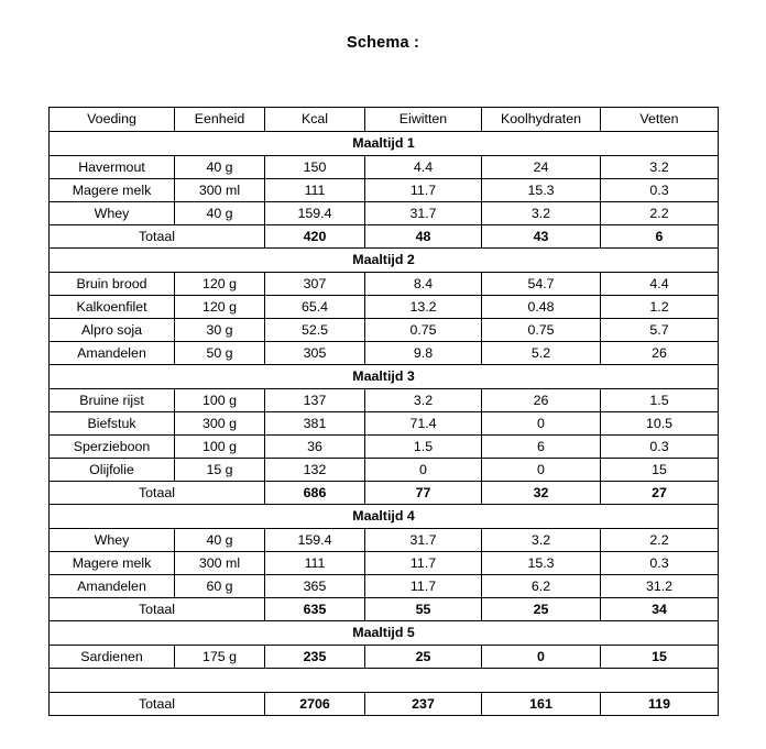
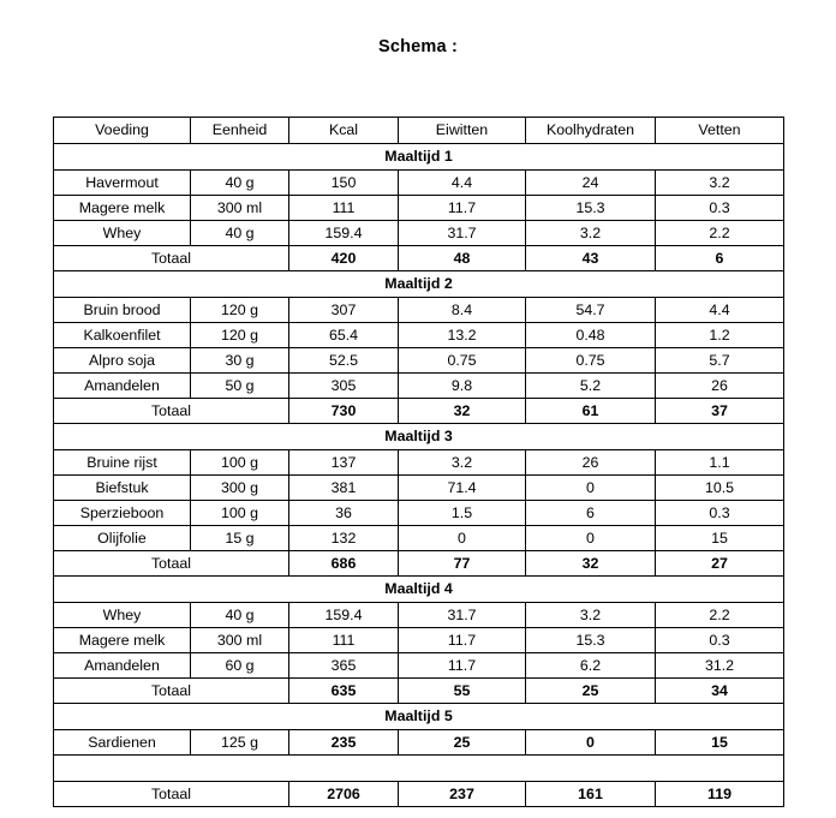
  Schema :
  Voeding	Eenheid	Kcal	Eiwitten	Koolhydraten	Vetten
  Maaltijd 1
  Havermout	40 g	150	4.4	24	3.2
  Magere melk	300 ml	111	11.7	15.3	0.3
  Whey	40 g	159.4	31.7	3.2	2.2
  Totaal	420	48	43	6
  Maaltijd 2
  Bruin brood	120 g	307	8.4	54.7	4.4
  Kalkoenfilet	120 g	65.4	13.2	0.48	1.2
  Alpro soja	30 g	52.5	0.75	0.75	5.7
  Amandelen	50 g	305	9.8	5.2	26
+ Totaal	730	32	61	37
  Maaltijd 3
- Bruine rijst	100 g	137	3.2	26	1.5
+ Bruine rijst	100 g	137	3.2	26	1.1
  Biefstuk	300 g	381	71.4	0	10.5
  Sperzieboon	100 g	36	1.5	6	0.3
  Olijfolie	15 g	132	0	0	15
  Totaal	686	77	32	27
  Maaltijd 4
  Whey	40 g	159.4	31.7	3.2	2.2
  Magere melk	300 ml	111	11.7	15.3	0.3
  Amandelen	60 g	365	11.7	6.2	31.2
  Totaal	635	55	25	34
  Maaltijd 5
- Sardienen	175 g	235	25	0	15
+ Sardienen	125 g	235	25	0	15
  Totaal	2706	237	161	119
